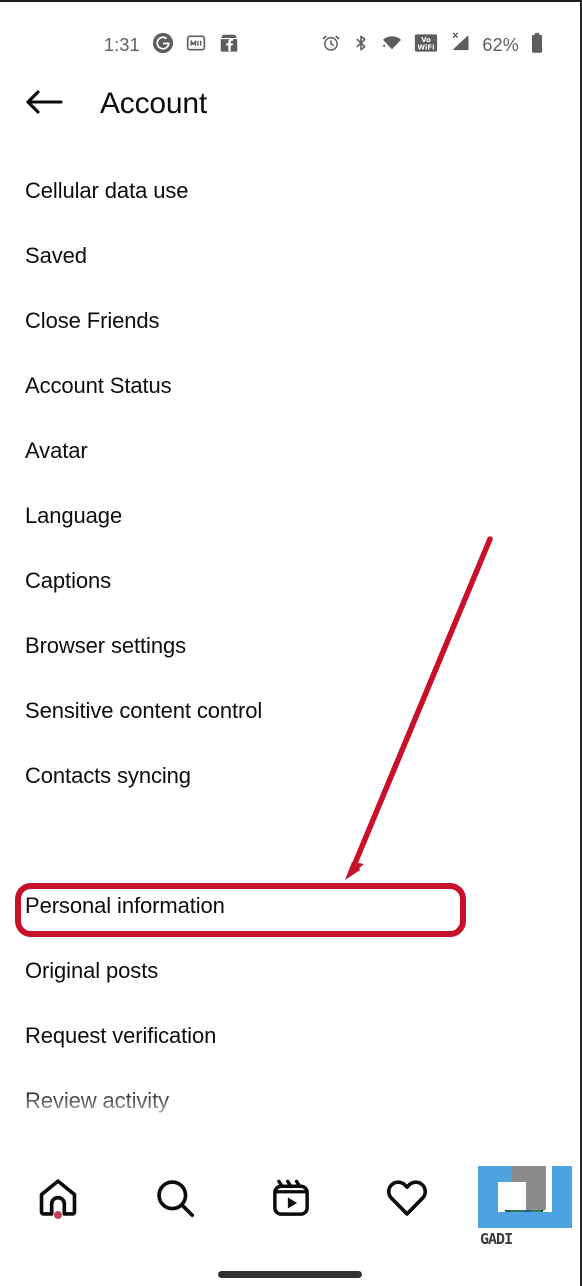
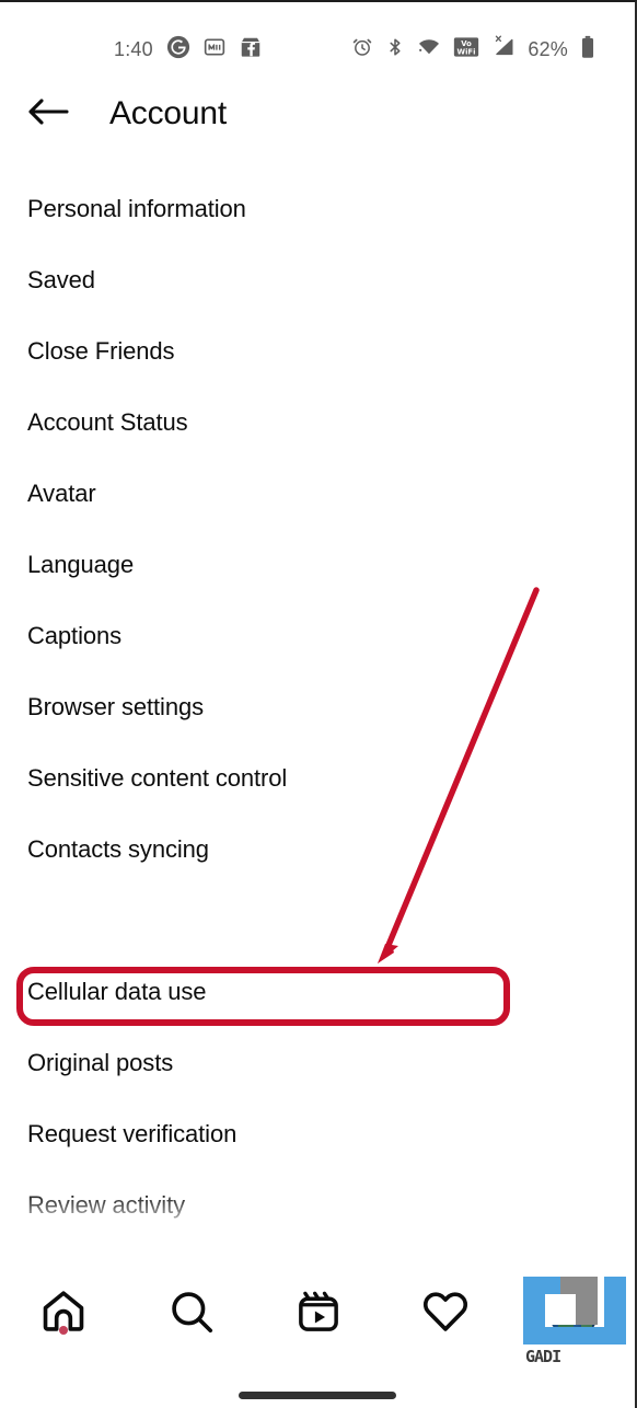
- 1:31
+ 1:40
  Vo
  WiFi
  62%
  Account
- Cellular data use
+ Personal information
  Saved
  Close Friends
  Account Status
  Avatar
  Language
  Captions
  Browser settings
  Sensitive content control
  Contacts syncing
- Personal information
+ Cellular data use
  Original posts
  Request verification
  GADI
